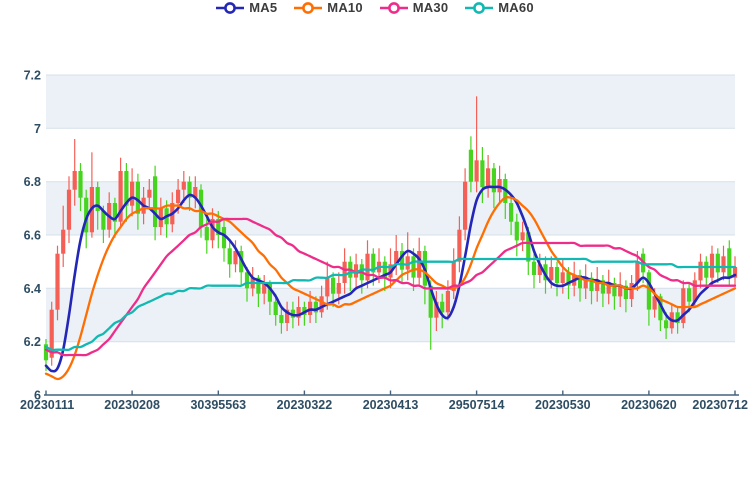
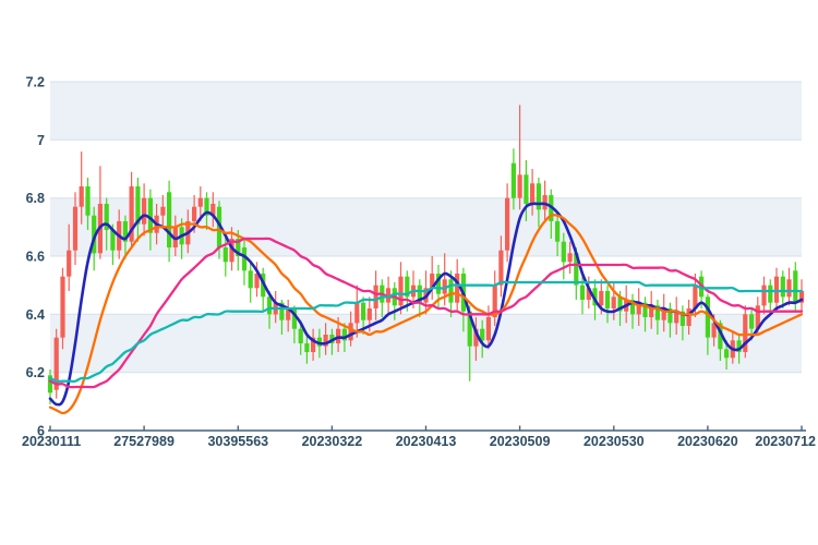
  6
  6.2
  6.4
  6.6
  6.8
  7
  7.2
  20230111
- 20230208
+ 27527989
  30395563
  20230322
  20230413
- 29507514
+ 20230509
  20230530
  20230620
  20230712
- MA5
- MA10
- MA30
- MA60
